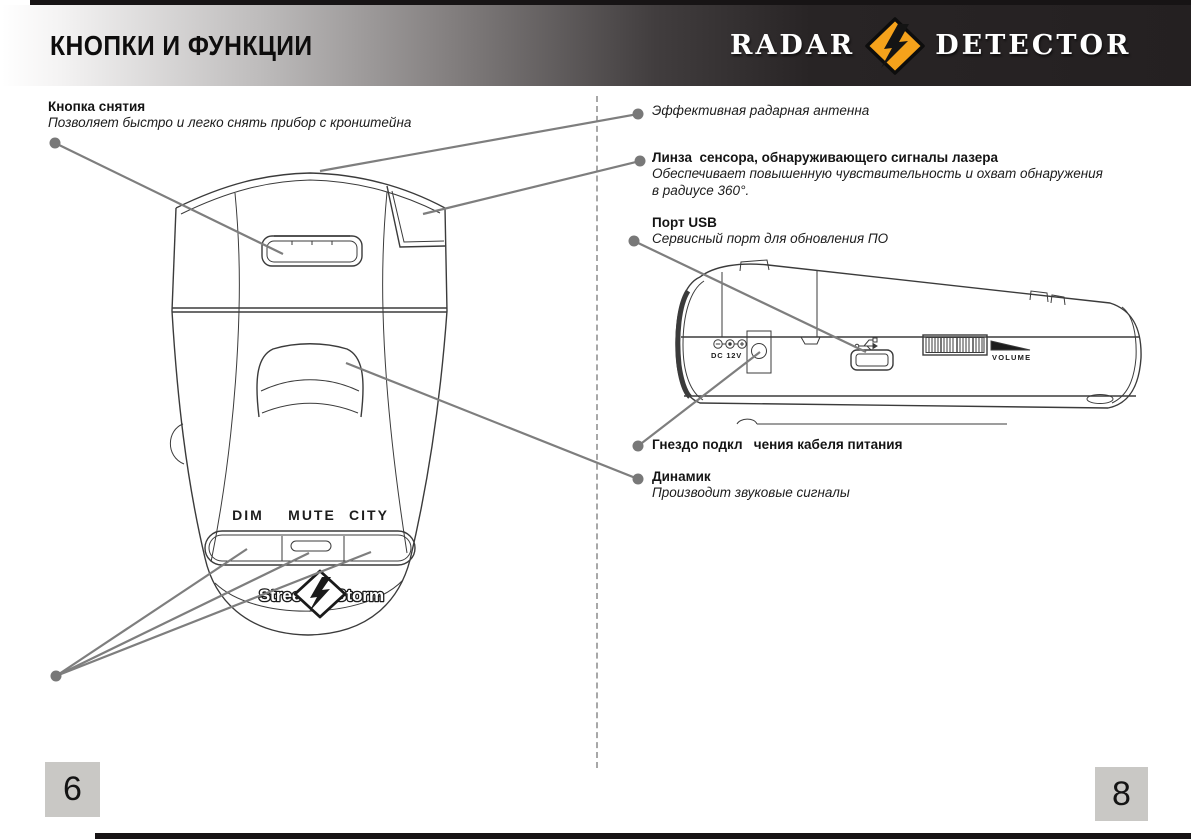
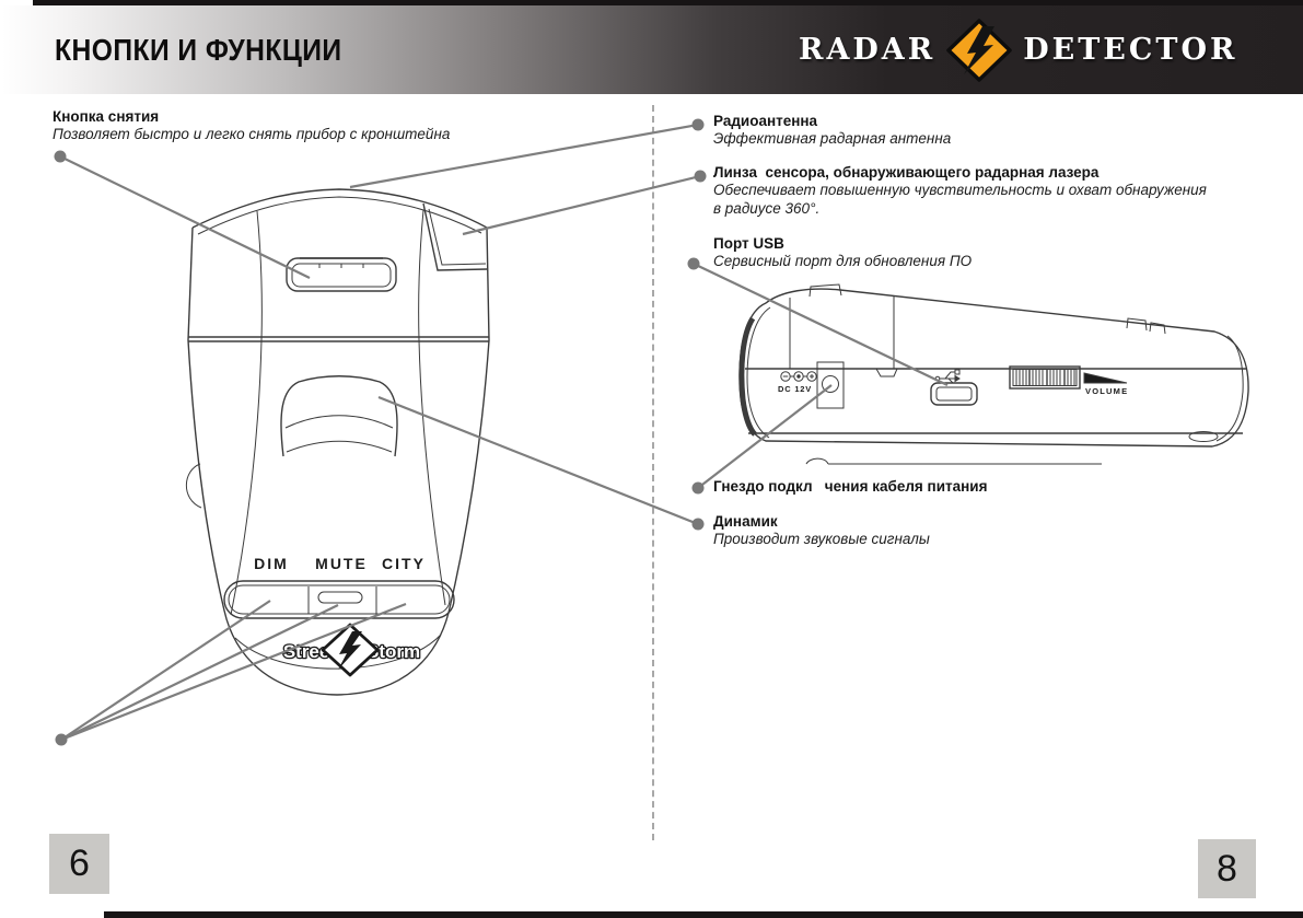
  КНОПКИ И ФУНКЦИИ
  RADAR
  DETECTOR
  Кнопка снятия
  Позволяет быстро и легко снять прибор с кронштейна
+ Радиоантенна
  Эффективная радарная антенна
- Линза сенсора, обнаруживающего сигналы лазера
+ Линза сенсора, обнаруживающего радарная лазера
  Обеспечивает повышенную чувствительность и охват обнаружения
  в радиусе 360°.
  Порт USB
  Сервисный порт для обновления ПО
  Гнездо подкл чения кабеля питания
  Динамик
  Производит звуковые сигналы
  DIM
  MUTE
  CITY
  torm
  DC 12V
  VOLUME
  6
  8
